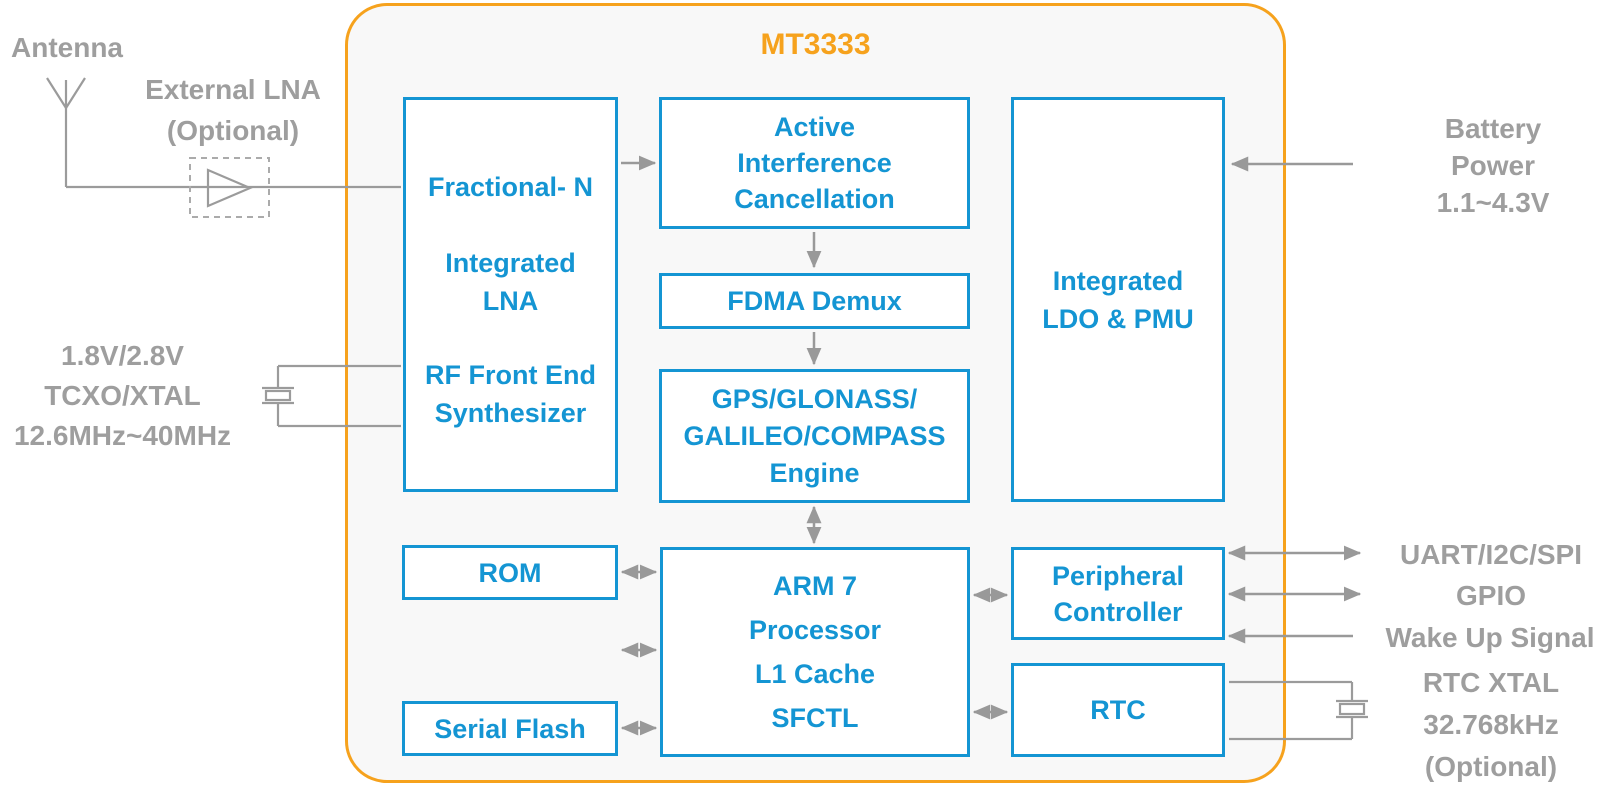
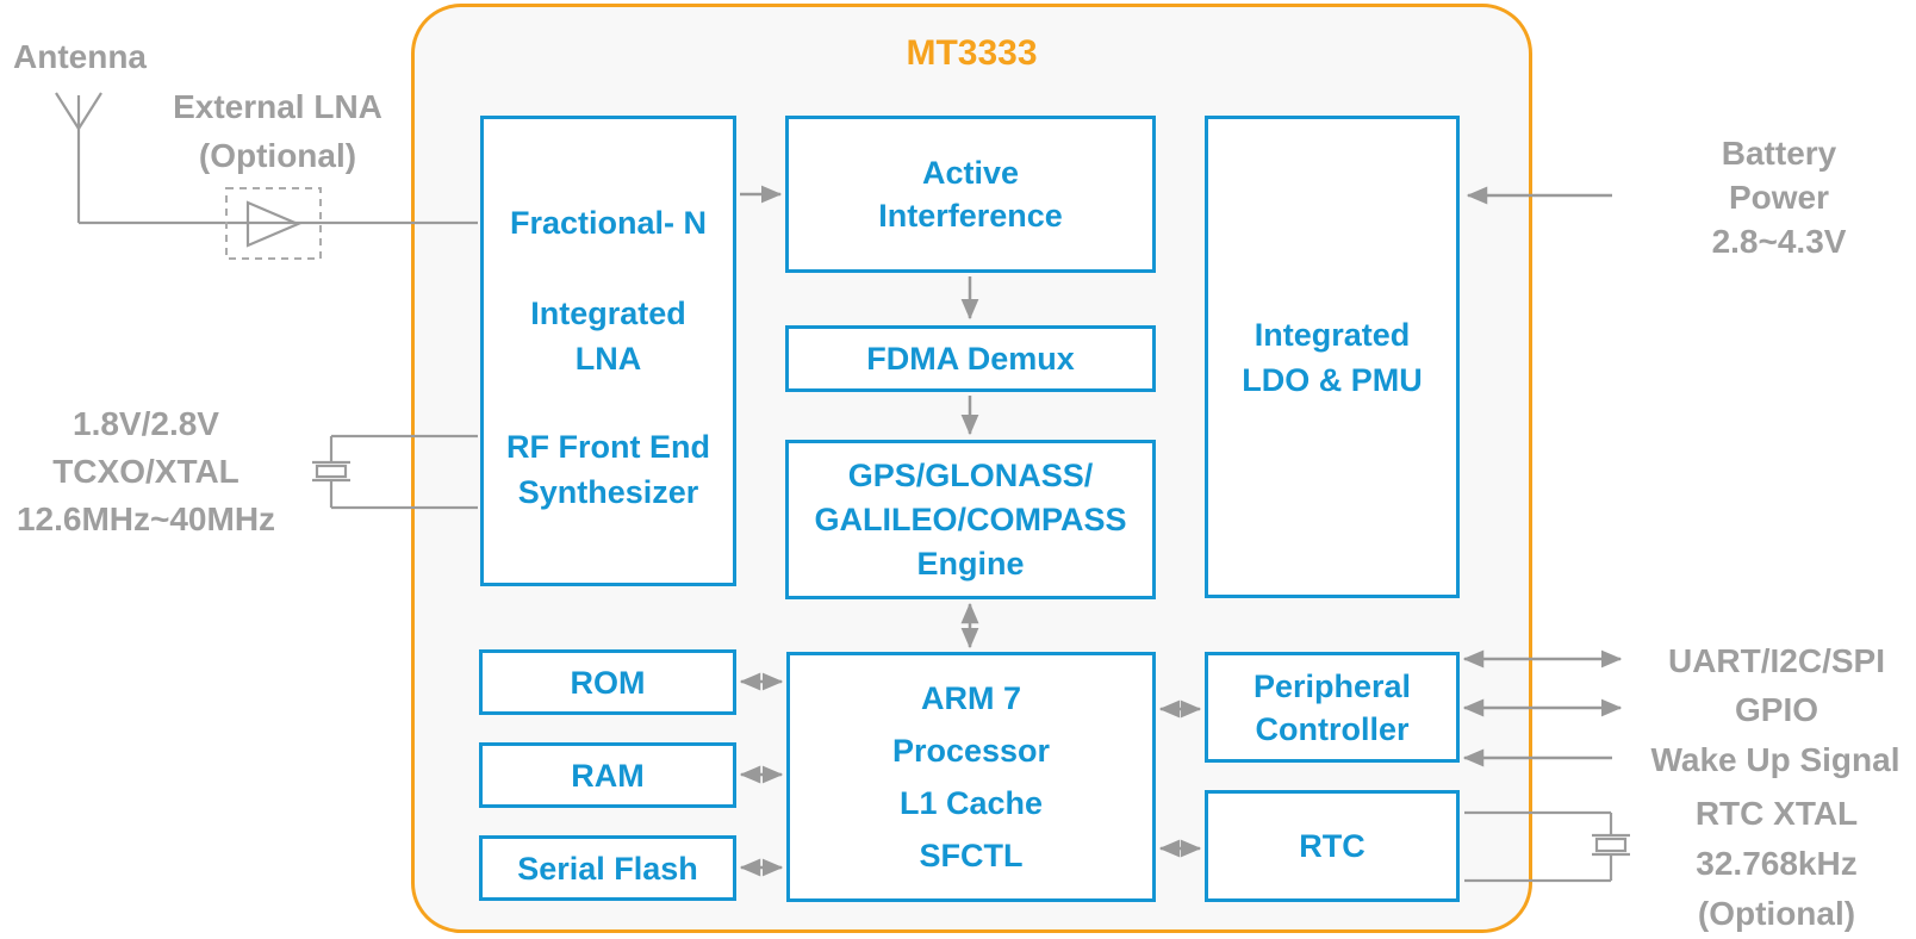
  MT3333
  Fractional- N
  Integrated
  LNA
  RF Front End
  Synthesizer
  Active
  Interference
- Cancellation
  FDMA Demux
  GPS/GLONASS/
  GALILEO/COMPASS
  Engine
  Integrated
  LDO & PMU
  ROM
+ RAM
  Serial Flash
  ARM 7
  Processor
  L1 Cache
  SFCTL
  Peripheral
  Controller
  RTC
  Antenna
  External LNA
  (Optional)
  1.8V/2.8V
  TCXO/XTAL
  12.6MHz~40MHz
  Battery
  Power
- 1.1~4.3V
+ 2.8~4.3V
  UART/I2C/SPI
  GPIO
  Wake Up Signal
  RTC XTAL
  32.768kHz
  (Optional)
